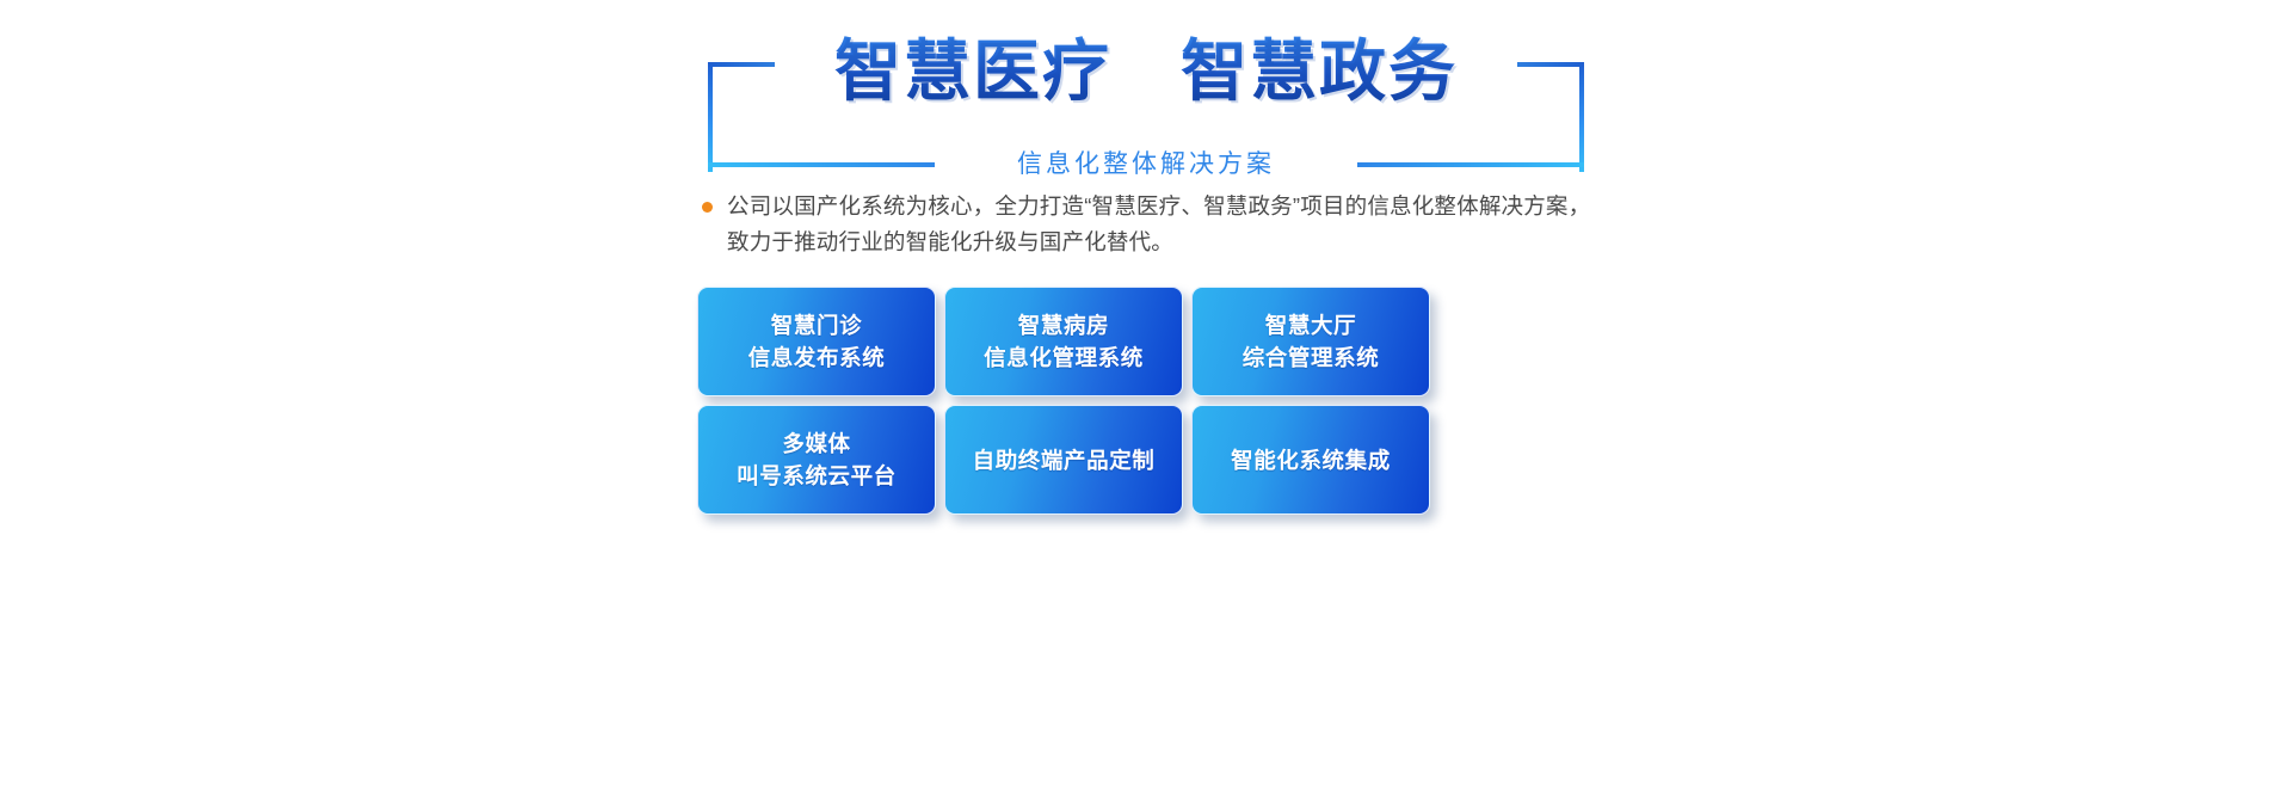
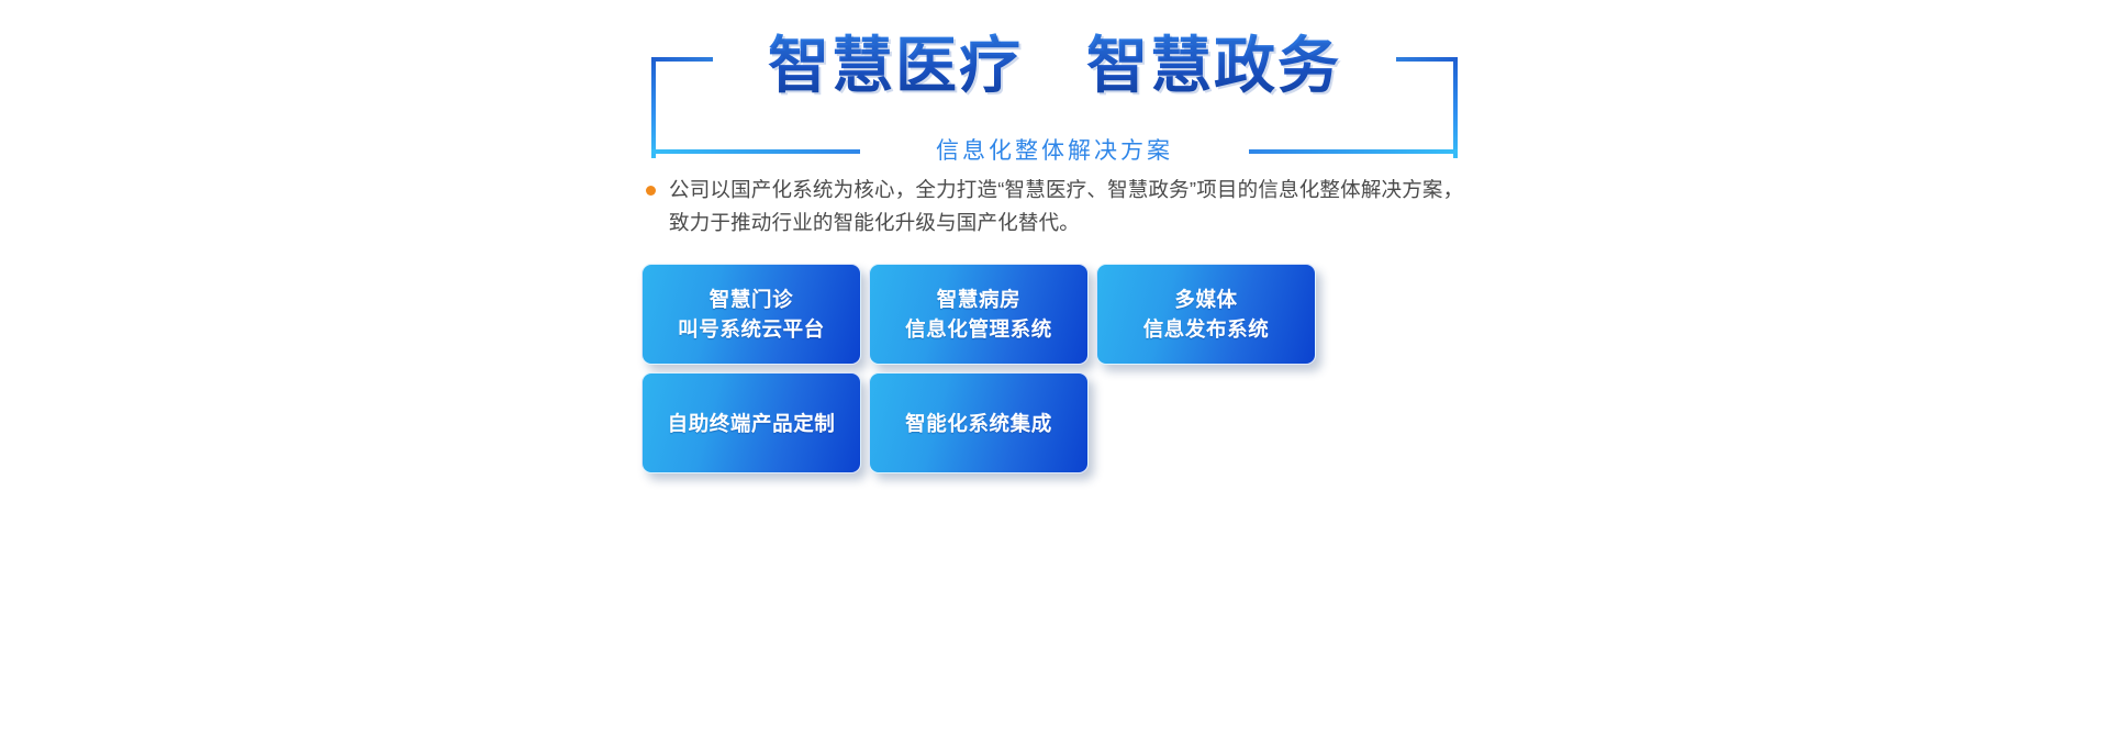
  智慧医疗 智慧政务
  信息化整体解决方案
  公司以国产化系统为核心，全力打造“智慧医疗、智慧政务”项目的信息化整体解决方案，致力于推动行业的智能化升级与国产化替代。
  智慧门诊
- 信息发布系统
+ 叫号系统云平台
  智慧病房
  信息化管理系统
- 智慧大厅
- 综合管理系统
  多媒体
- 叫号系统云平台
+ 信息发布系统
  自助终端产品定制
  智能化系统集成
